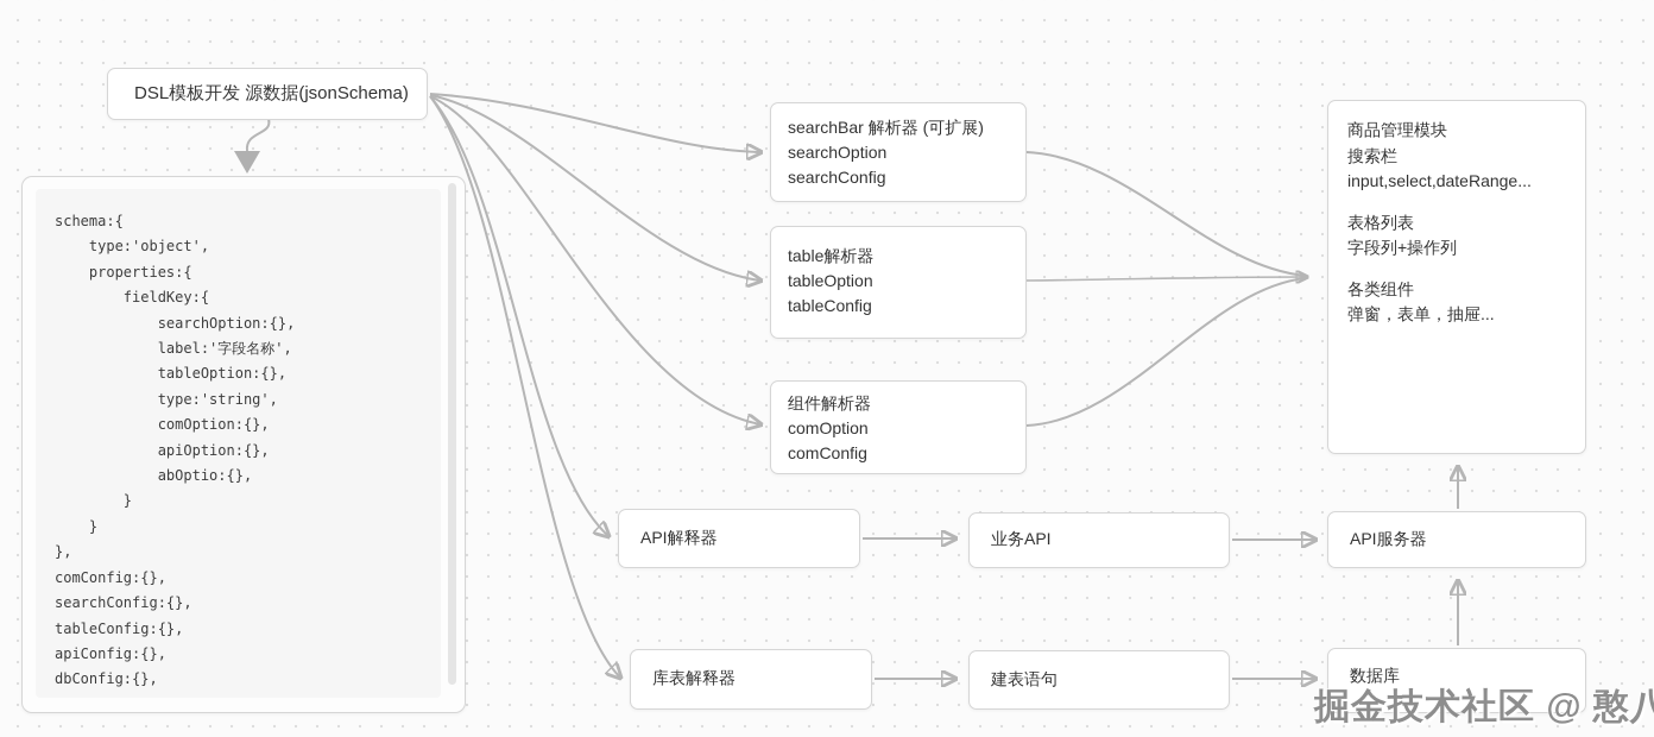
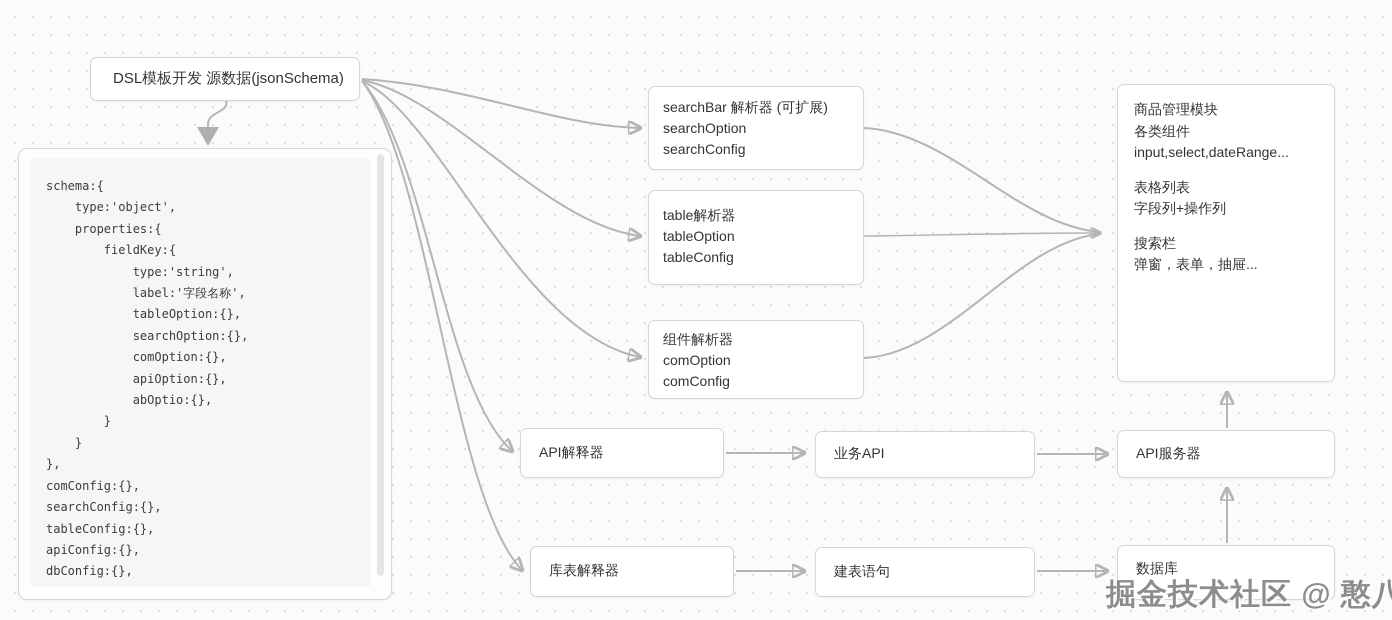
  DSL模板开发 源数据(jsonSchema)
  schema:{
  type:'object',
  properties:{
  fieldKey:{
- searchOption:{},
+ type:'string',
  label:'字段名称',
  tableOption:{},
- type:'string',
+ searchOption:{},
  comOption:{},
  apiOption:{},
  abOptio:{},
  }
  }
  },
  comConfig:{},
  searchConfig:{},
  tableConfig:{},
  apiConfig:{},
  dbConfig:{},
  searchBar 解析器 (可扩展)
  searchOption
  searchConfig
  table解析器
  tableOption
  tableConfig
  组件解析器
  comOption
  comConfig
  API解释器
  库表解释器
  业务API
  建表语句
  商品管理模块
- 搜索栏
+ 各类组件
  input,select,dateRange...
  表格列表
  字段列+操作列
- 各类组件
+ 搜索栏
  弹窗，表单，抽屉...
  API服务器
  数据库
  掘金技术社区 @ 憨八
